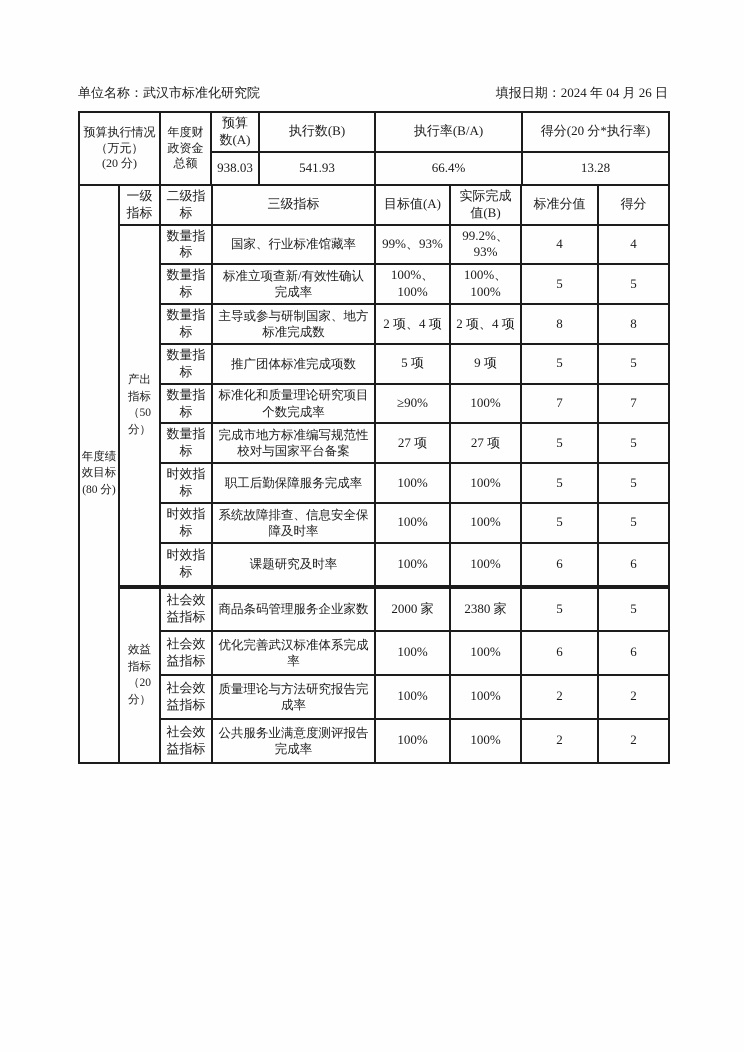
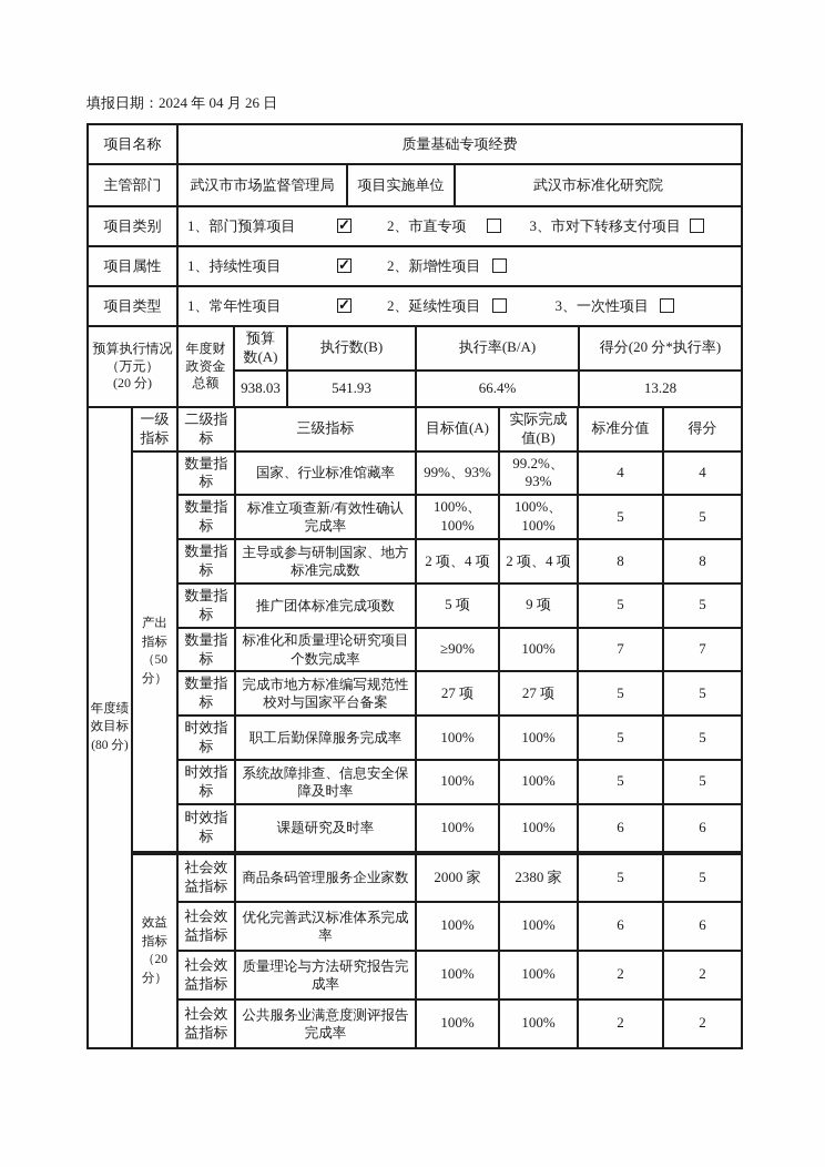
- 单位名称：武汉市标准化研究院
  填报日期：2024 年 04 月 26 日
+ 项目名称	质量基础专项经费
+ 主管部门	武汉市市场监督管理局	项目实施单位	武汉市标准化研究院
+ 项目类别	1、部门预算项目 2、市直专项 3、市对下转移支付项目
+ 项目属性	1、持续性项目 2、新增性项目
+ 项目类型	1、常年性项目 2、延续性项目 3、一次性项目
  预算执行情况 （万元） (20 分)	年度财 政资金 总额	预算 数(A)	执行数(B)	执行率(B/A)	得分(20 分*执行率)
  938.03	541.93	66.4%	13.28
  年度绩 效目标 (80 分)	一级 指标	二级指 标	三级指标	目标值(A)	实际完成 值(B)	标准分值	得分
  产出 指标 （50 分）	数量指标	国家、行业标准馆藏率	99%、93%	99.2%、93%	4	4
  数量指标	标准立项查新/有效性确认完成率	100%、100%	100%、100%	5	5
  数量指标	主导或参与研制国家、地方标准完成数	2 项、4 项	2 项、4 项	8	8
  数量指标	推广团体标准完成项数	5 项	9 项	5	5
  数量指标	标准化和质量理论研究项目个数完成率	≥90%	100%	7	7
  数量指标	完成市地方标准编写规范性校对与国家平台备案	27 项	27 项	5	5
  时效指标	职工后勤保障服务完成率	100%	100%	5	5
  时效指标	系统故障排查、信息安全保障及时率	100%	100%	5	5
  时效指标	课题研究及时率	100%	100%	6	6
  效益 指标 （20 分）	社会效益指标	商品条码管理服务企业家数	2000 家	2380 家	5	5
  社会效益指标	优化完善武汉标准体系完成率	100%	100%	6	6
  社会效益指标	质量理论与方法研究报告完成率	100%	100%	2	2
  社会效益指标	公共服务业满意度测评报告完成率	100%	100%	2	2
